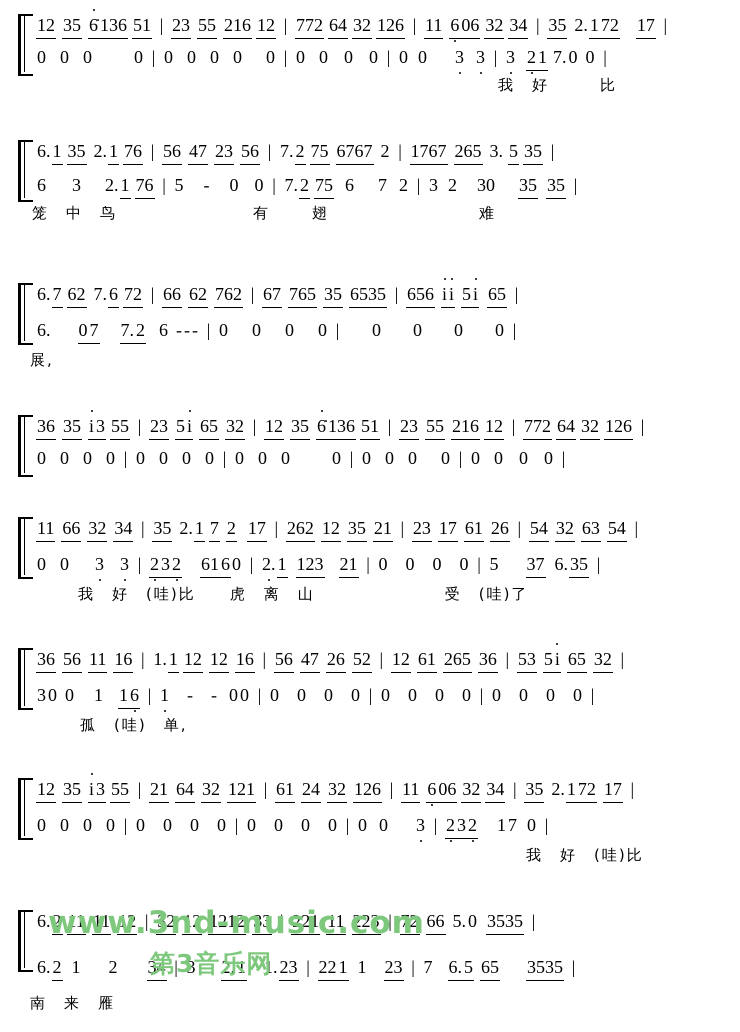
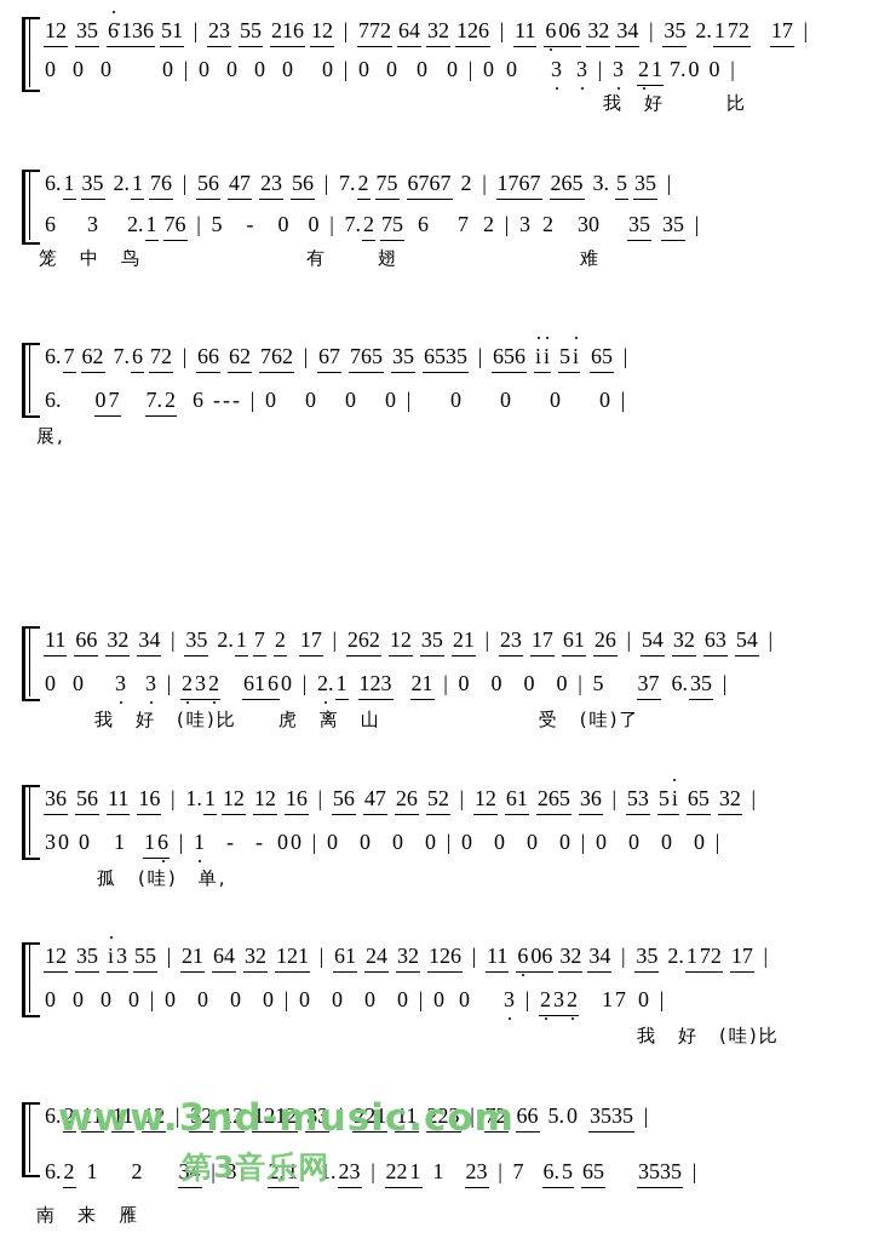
  12 35 6̇136 51 | 23 55 216 12 | 772 64 32 126 | 11 606 32 34 | 35 2.172 17 |
  0 0 0 0 | 0 0 0 0 0 | 0 0 0 0 | 0 0 3 3 | 3 21 7.0 0 |
  我 好 比
  6.1 35 2.1 76 | 56 47 23 56 | 7.2 75 6767 2 | 1767 265 3. 5 35 |
  6 3 2.1 76 | 5 - 0 0 | 7.2 75 6 7 2 | 3 2 30 35 35 |
  笼 中 鸟 有 翅 难
  6.7 62 7.6 72 | 66 62 762 | 67 765 35 6535 | 656 ii 5i 65 |
  6. 07 7.2 6 --- | 0 0 0 0 | 0 0 0 0 |
  展,
- 36 35 i3 55 | 23 5i 65 32 | 12 35 6̇136 51 | 23 55 216 12 | 772 64 32 126 |
- 0 0 0 0 | 0 0 0 0 | 0 0 0 0 | 0 0 0 0 | 0 0 0 0 |
  11 66 32 34 | 35 2.1 7 2 17 | 262 12 35 21 | 23 17 61 26 | 54 32 63 54 |
  0 0 3 3 | 232 6160 | 2.1 123 21 | 0 0 0 0 | 5 37 6.35 |
  我 好 (哇)比 虎 离 山 受 (哇)了
  36 56 11 16 | 1.1 12 12 16 | 56 47 26 52 | 12 61 265 36 | 53 5i 65 32 |
  30 0 1 16 | 1 - - 00 | 0 0 0 0 | 0 0 0 0 | 0 0 0 0 |
  孤 (哇) 单,
  12 35 i3 55 | 21 64 32 121 | 61 24 32 126 | 11 606 32 34 | 35 2.172 17 |
  0 0 0 0 | 0 0 0 0 | 0 0 0 0 | 0 0 3 | 232 17 0 |
  我 好 (哇)比
  6.2 11 11 12 | 32 12 1212 33 | 221 11 223 | 72 66 5.0 3535 |
  6.2 1 2 34 | 3 2.1 1.23 | 221 1 23 | 7 6.5 65 3535 |
  南 来 雁
  www.3nd-music.com
  第3音乐网
